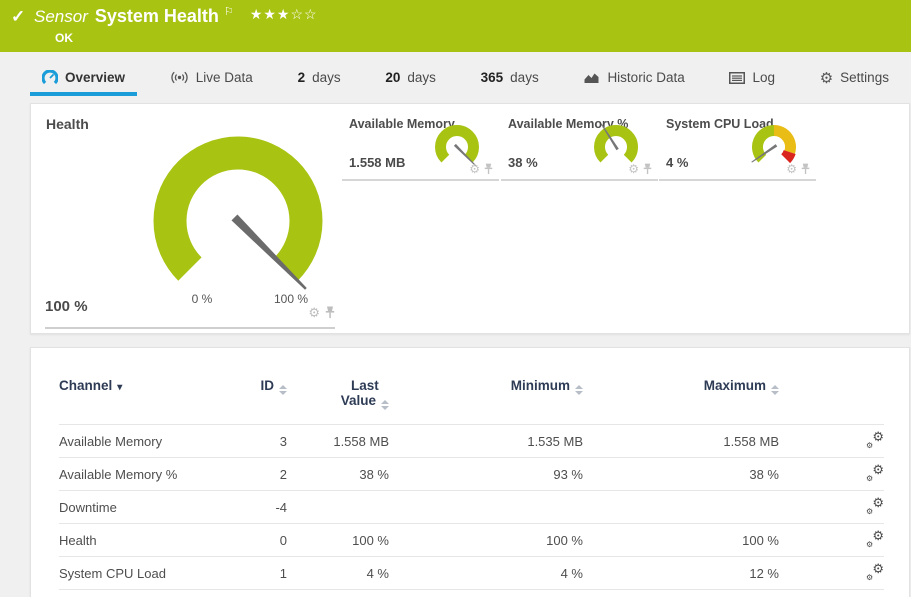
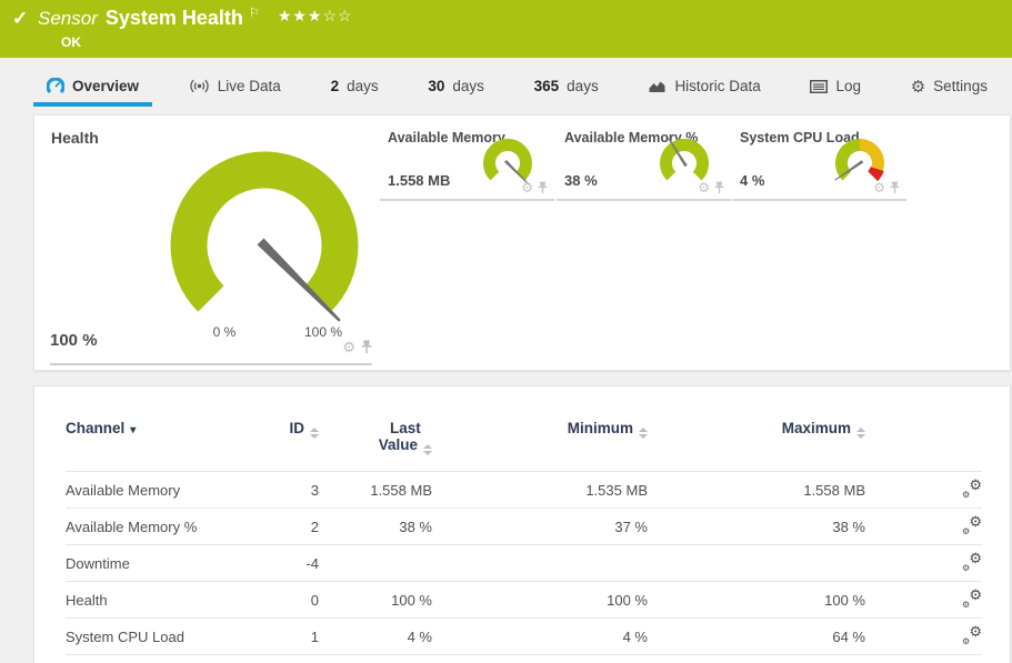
  ✓
  Sensor
  System Health
  ⚐
  ★★★☆☆
  OK
  Overview
  Live Data
  2
  days
- 20
+ 30
  days
  365
  days
  Historic Data
  Log
  ⚙
  Settings
  Health
  0 %
  100 %
  100 %
  ⚙
  Available Memory
  1.558 MB
  ⚙
  Available Memory %
  38 %
  ⚙
  System CPU Load
  4 %
  ⚙
  Channel ▾	ID	LastValue	Minimum	Maximum
  Available Memory	3	1.558 MB	1.535 MB	1.558 MB	⚙⚙
- Available Memory %	2	38 %	93 %	38 %	⚙⚙
+ Available Memory %	2	38 %	37 %	38 %	⚙⚙
  Downtime	-4				⚙⚙
  Health	0	100 %	100 %	100 %	⚙⚙
- System CPU Load	1	4 %	4 %	12 %	⚙⚙
+ System CPU Load	1	4 %	4 %	64 %	⚙⚙
